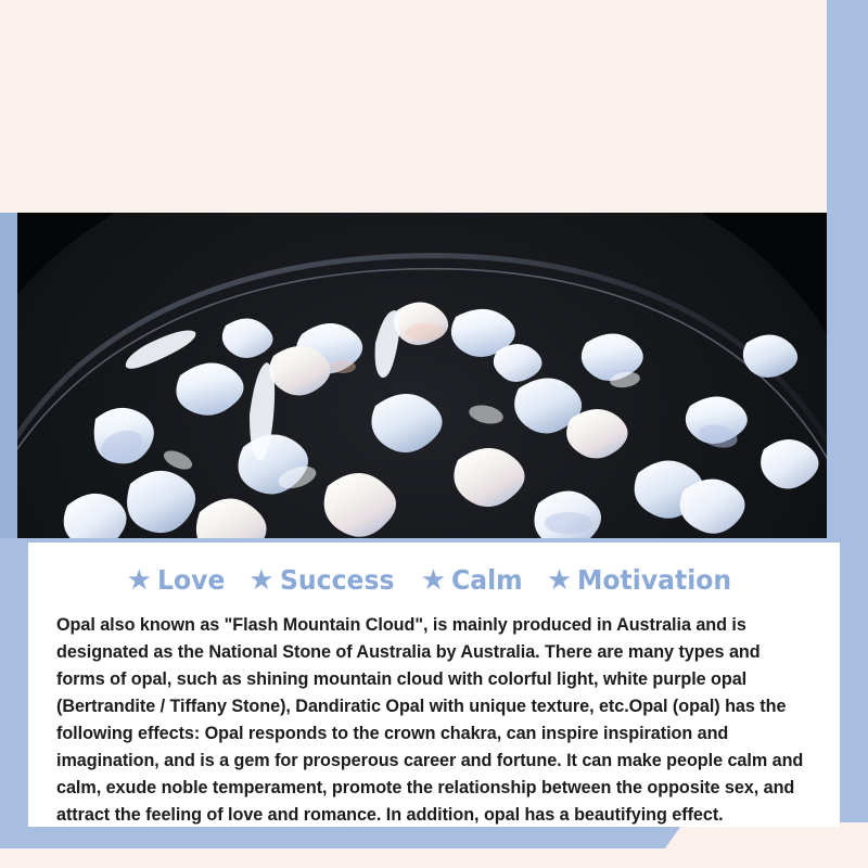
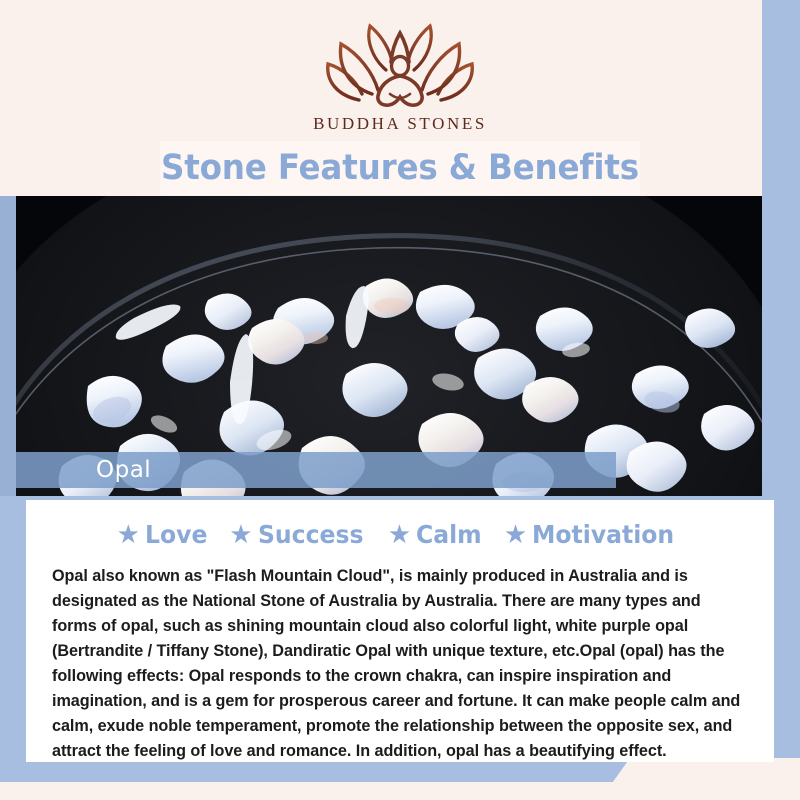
+ BUDDHA STONES
+ Stone Features & Benefits
+ Opal
  ★
  Love
  ★
  Success
  ★
  Calm
  ★
  Motivation
- Opal also known as "Flash Mountain Cloud", is mainly produced in Australia and is designated as the National Stone of Australia by Australia. There are many types and forms of opal, such as shining mountain cloud with colorful light, white purple opal (Bertrandite / Tiffany Stone), Dandiratic Opal with unique texture, etc.Opal (opal) has the following effects: Opal responds to the crown chakra, can inspire inspiration and imagination, and is a gem for prosperous career and fortune. It can make people calm and calm, exude noble temperament, promote the relationship between the opposite sex, and attract the feeling of love and romance. In addition, opal has a beautifying effect.
+ Opal also known as "Flash Mountain Cloud", is mainly produced in Australia and is designated as the National Stone of Australia by Australia. There are many types and forms of opal, such as shining mountain cloud also colorful light, white purple opal (Bertrandite / Tiffany Stone), Dandiratic Opal with unique texture, etc.Opal (opal) has the following effects: Opal responds to the crown chakra, can inspire inspiration and imagination, and is a gem for prosperous career and fortune. It can make people calm and calm, exude noble temperament, promote the relationship between the opposite sex, and attract the feeling of love and romance. In addition, opal has a beautifying effect.
